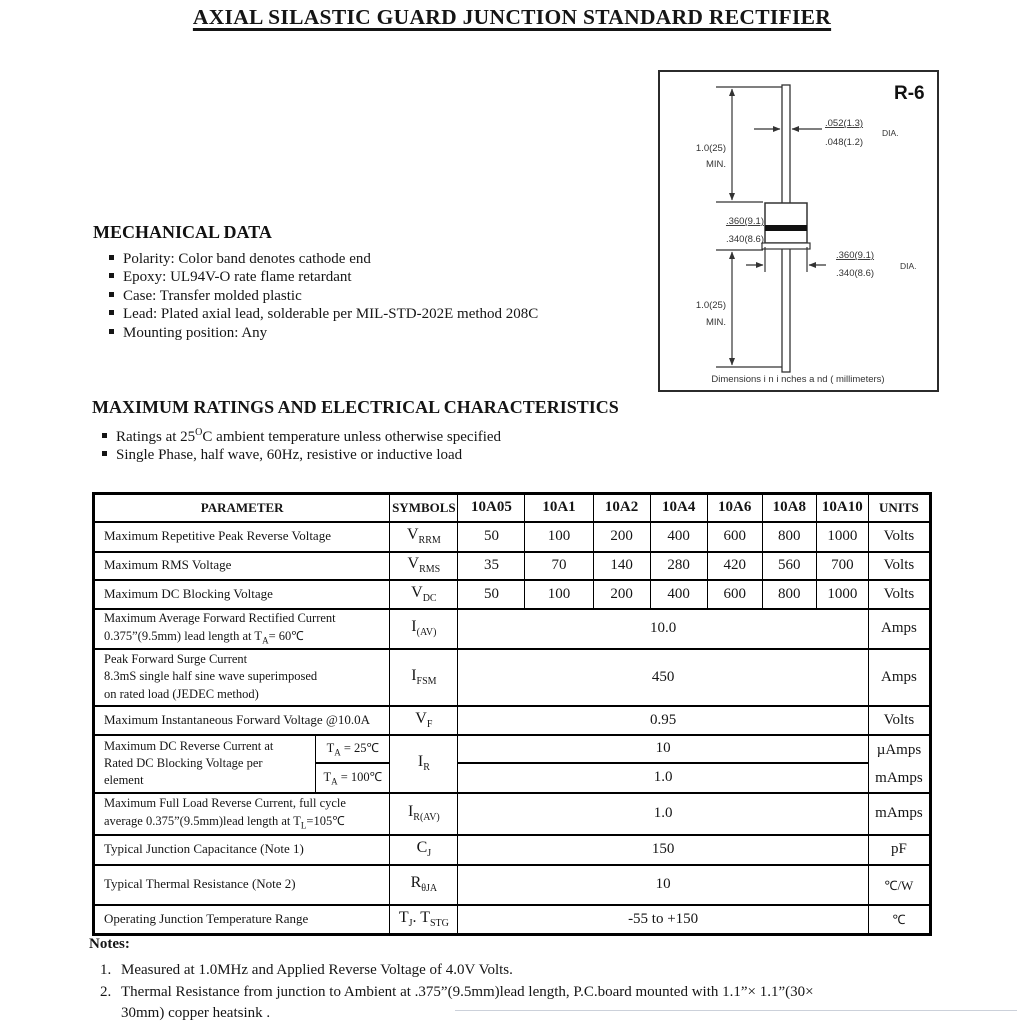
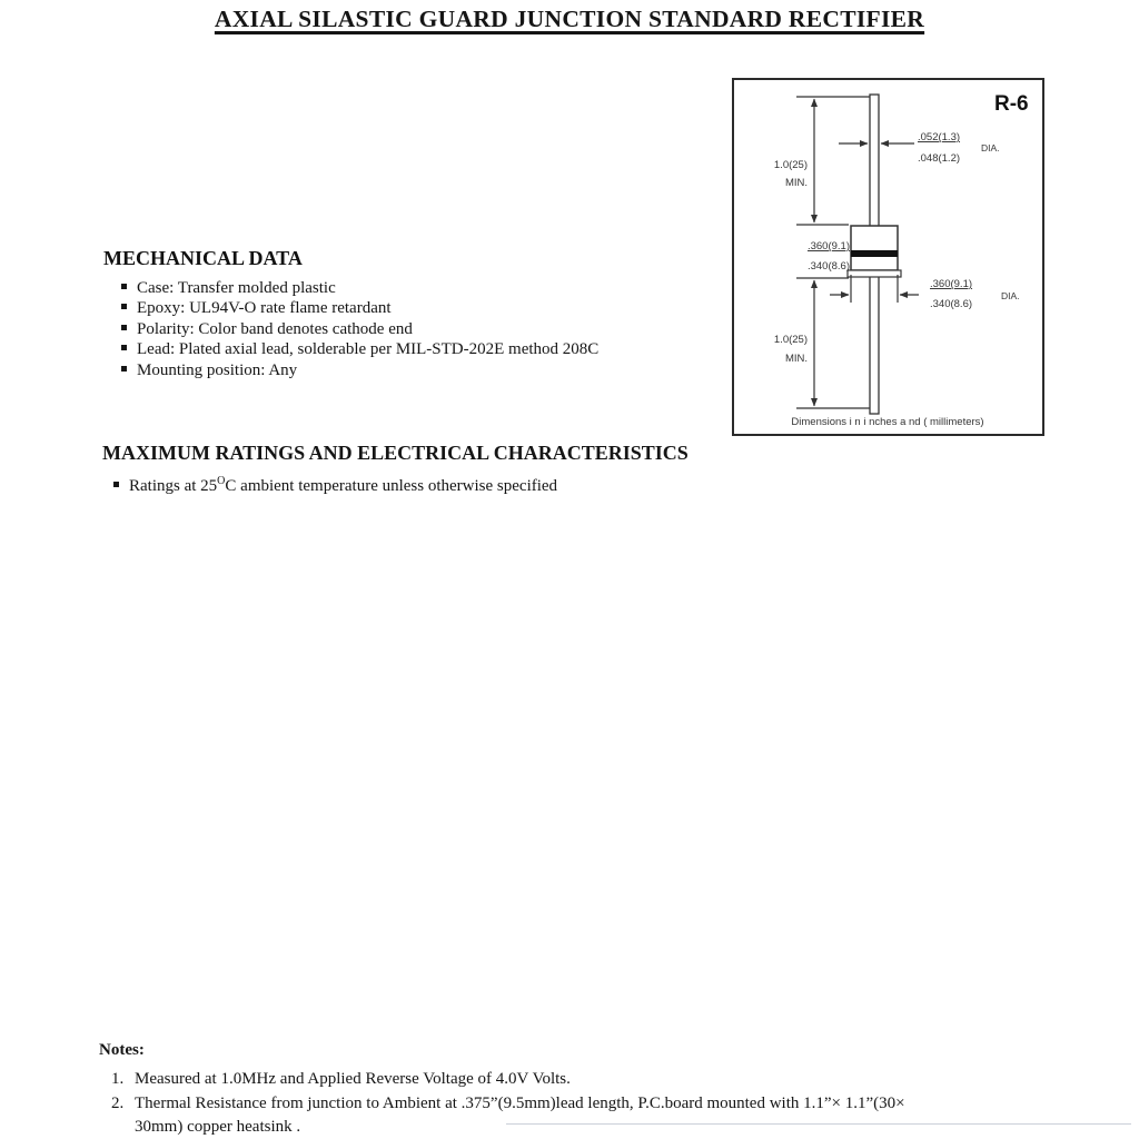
  AXIAL SILASTIC GUARD JUNCTION STANDARD RECTIFIER
  MECHANICAL DATA
- Polarity: Color band denotes cathode end
+ Case: Transfer molded plastic
  Epoxy: UL94V-O rate flame retardant
- Case: Transfer molded plastic
+ Polarity: Color band denotes cathode end
  Lead: Plated axial lead, solderable per MIL-STD-202E method 208C
  Mounting position: Any
  1.0(25)
  MIN.
  .052(1.3)
  .048(1.2)
  DIA.
  .360(9.1)
  .340(8.6)
  .360(9.1)
  .340(8.6)
  DIA.
  1.0(25)
  MIN.
  R-6
  Dimensions i n i nches a nd ( millimeters)
  MAXIMUM RATINGS AND ELECTRICAL CHARACTERISTICS
  Ratings at 25OC ambient temperature unless otherwise specified
- Single Phase, half wave, 60Hz, resistive or inductive load
- PARAMETER	SYMBOLS	10A05	10A1	10A2	10A4	10A6	10A8	10A10	UNITS
- Maximum Repetitive Peak Reverse Voltage	VRRM	50	100	200	400	600	800	1000	Volts
- Maximum RMS Voltage	VRMS	35	70	140	280	420	560	700	Volts
- Maximum DC Blocking Voltage	VDC	50	100	200	400	600	800	1000	Volts
- Maximum Average Forward Rectified Current 0.375”(9.5mm) lead length at TA= 60℃	I(AV)	10.0	Amps
- Peak Forward Surge Current 8.3mS single half sine wave superimposed on rated load (JEDEC method)	IFSM	450	Amps
- Maximum Instantaneous Forward Voltage @10.0A	VF	0.95	Volts
- Maximum DC Reverse Current at Rated DC Blocking Voltage per element	TA = 25℃	IR	10	µAmps mAmps
- TA = 100℃	1.0
- Maximum Full Load Reverse Current, full cycle average 0.375”(9.5mm)lead length at TL=105℃	IR(AV)	1.0	mAmps
- Typical Junction Capacitance (Note 1)	CJ	150	pF
- Typical Thermal Resistance (Note 2)	RθJA	10	℃/W
- Operating Junction Temperature Range	TJ. TSTG	-55 to +150	℃
  Notes:
  1.
  Measured at 1.0MHz and Applied Reverse Voltage of 4.0V Volts.
  2.
  Thermal Resistance from junction to Ambient at .375”(9.5mm)lead length, P.C.board mounted with 1.1”× 1.1”(30×
  30mm) copper heatsink .
